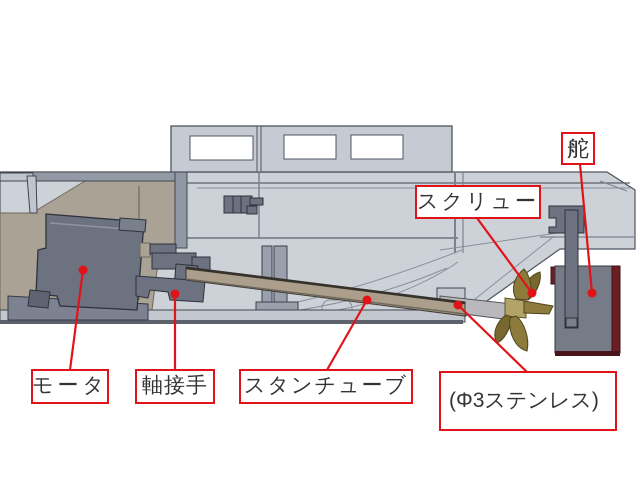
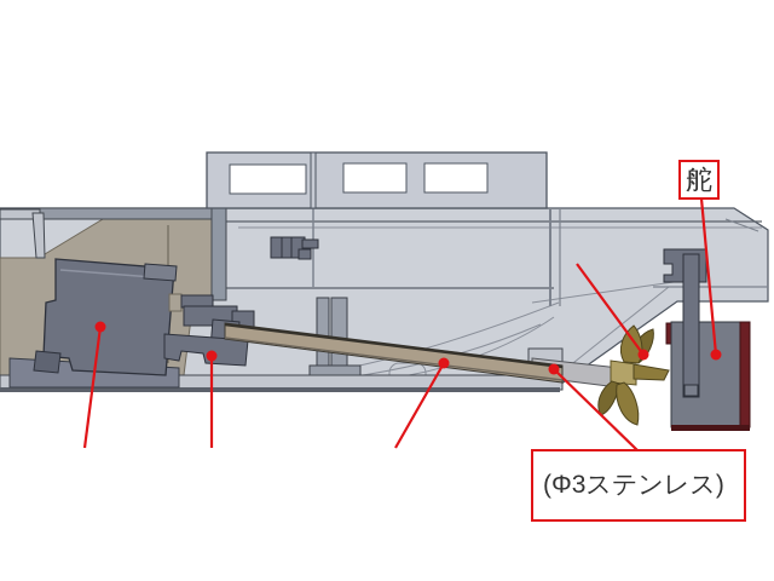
  舵
- スクリュー
- モータ
- 軸接手
- スタンチューブ
  (Φ3ステンレス)
